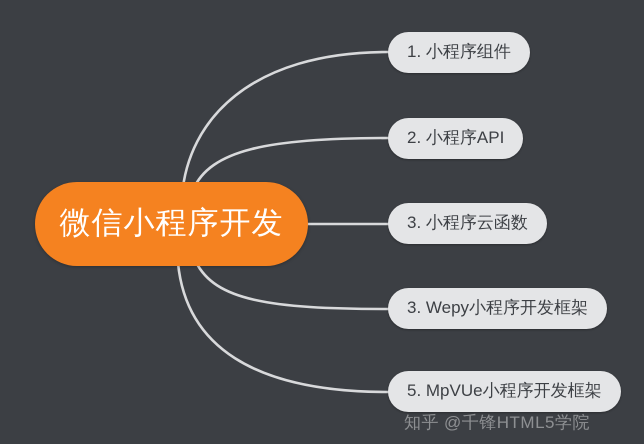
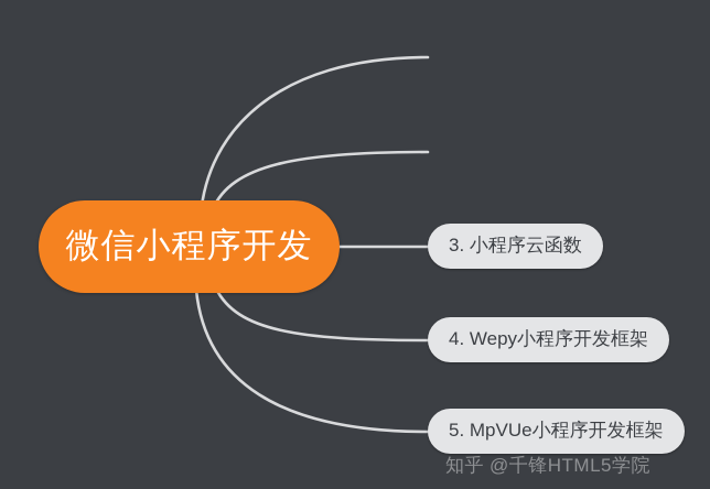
  微信小程序开发
- 1. 小程序组件
- 2. 小程序API
  3. 小程序云函数
- 3. Wepy小程序开发框架
+ 4. Wepy小程序开发框架
  5. MpVUe小程序开发框架
  知乎 @千锋HTML5学院
